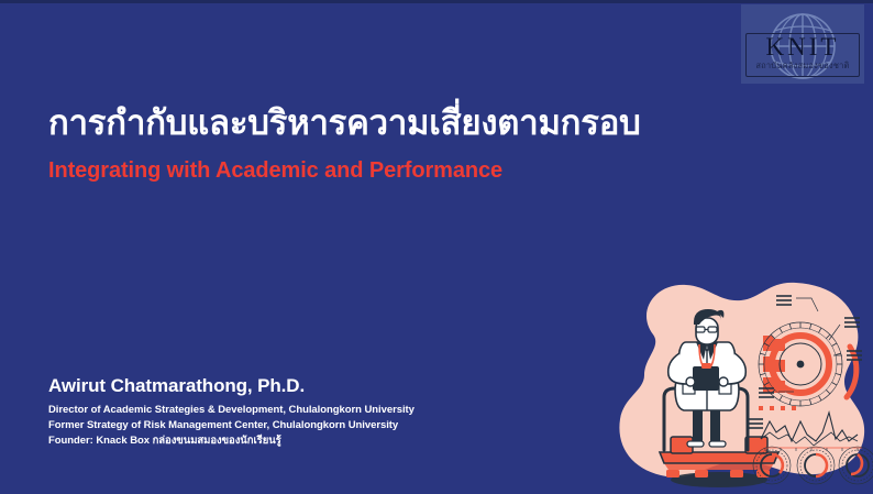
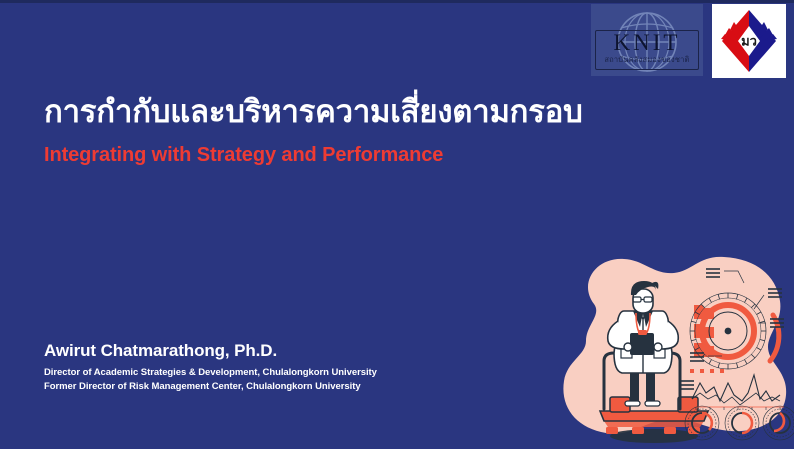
  KNIT
  สถาบันคลังสมองของชาติ
+ มว
  การกำกับและบริหารความเสี่ยงตามกรอบ
- Integrating with Academic and Performance
+ Integrating with Strategy and Performance
  Awirut Chatmarathong, Ph.D.
  Director of Academic Strategies & Development, Chulalongkorn University
- Former Strategy of Risk Management Center, Chulalongkorn University
+ Former Director of Risk Management Center, Chulalongkorn University
- Founder: Knack Box กล่องขนมสมองของนักเรียนรู้
